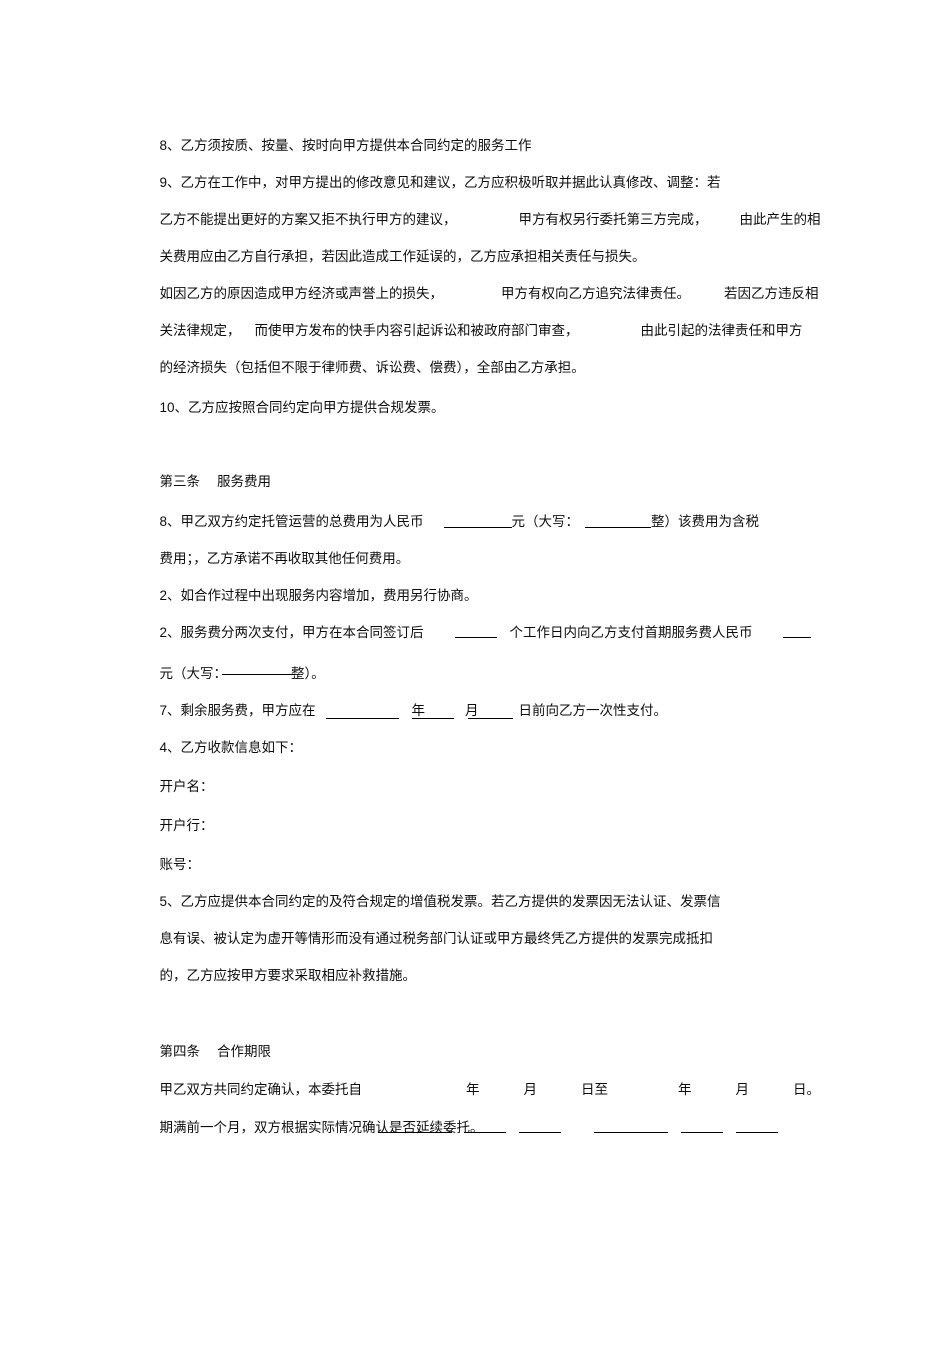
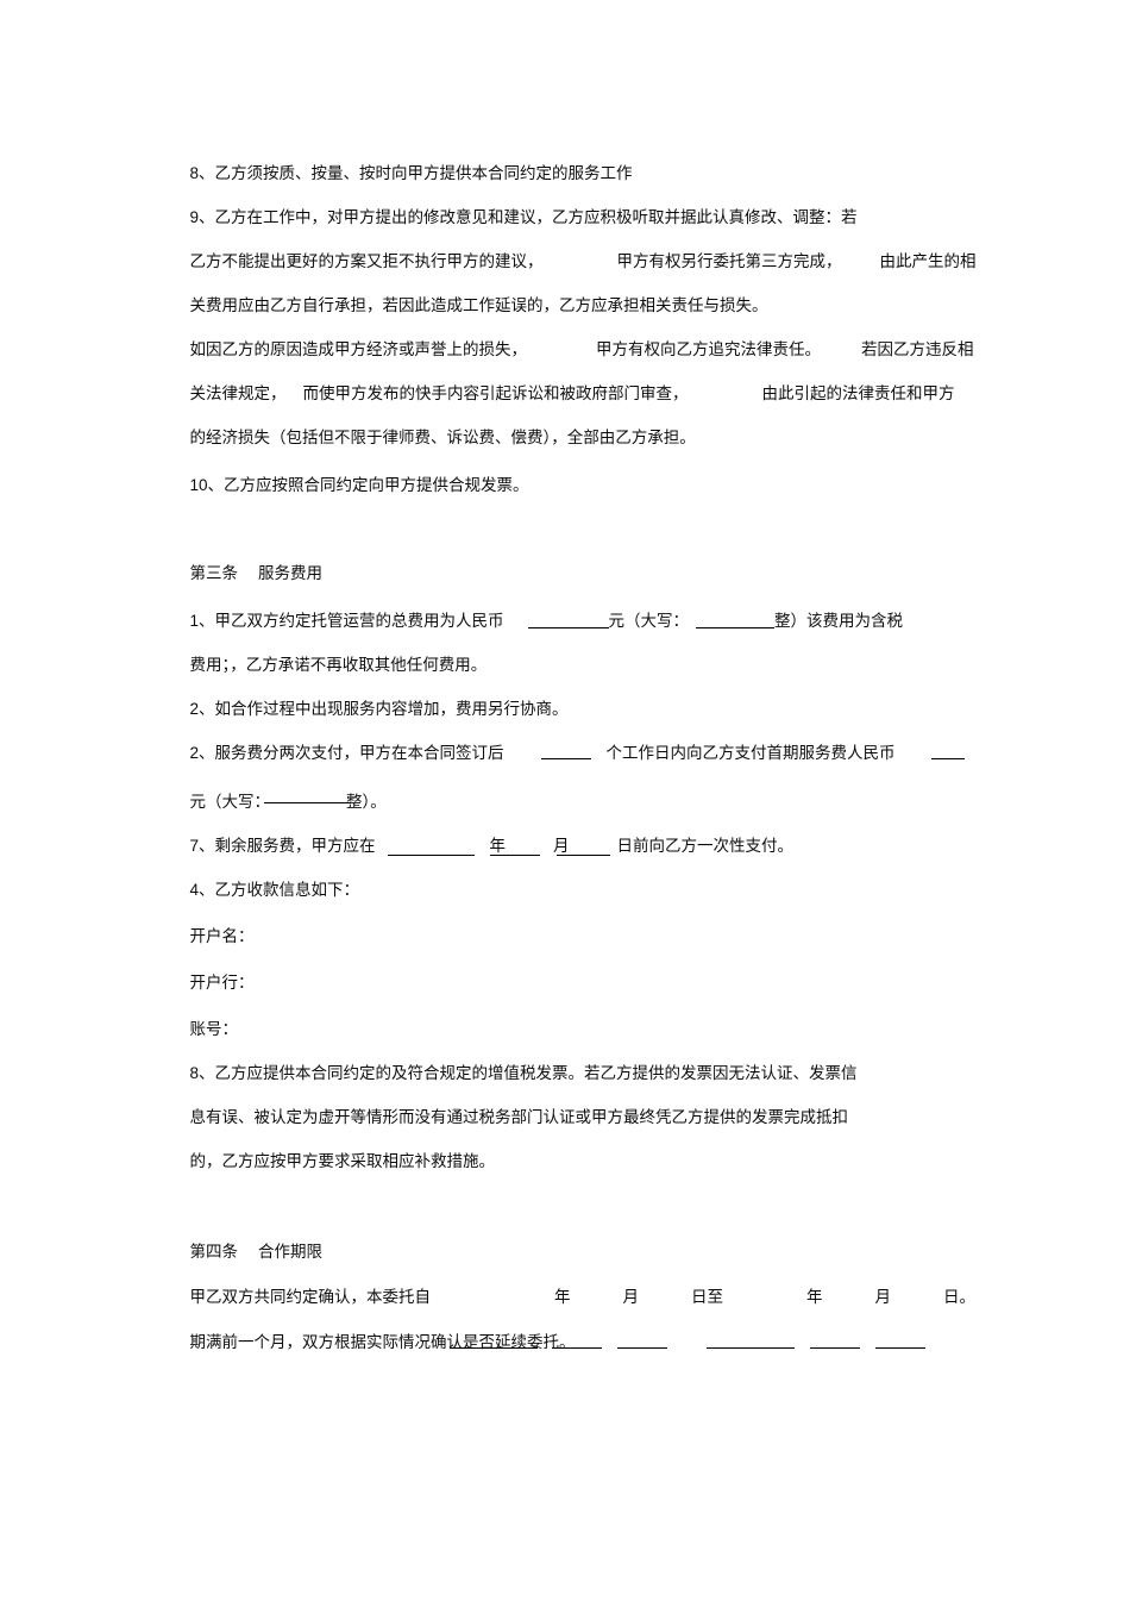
  8、乙方须按质、按量、按时向甲方提供本合同约定的服务工作
  9、乙方在工作中，对甲方提出的修改意见和建议，乙方应积极听取并据此认真修改、调整：若
  乙方不能提出更好的方案又拒不执行甲方的建议， 甲方有权另行委托第三方完成， 由此产生的相
  关费用应由乙方自行承担，若因此造成工作延误的，乙方应承担相关责任与损失。
  如因乙方的原因造成甲方经济或声誉上的损失， 甲方有权向乙方追究法律责任。 若因乙方违反相
  关法律规定， 而使甲方发布的快手内容引起诉讼和被政府部门审查， 由此引起的法律责任和甲方
  的经济损失（包括但不限于律师费、诉讼费、偿费），全部由乙方承担。
  10、乙方应按照合同约定向甲方提供合规发票。
  第三条 服务费用
- 8、甲乙双方约定托管运营的总费用为人民币 元（大写： 整）该费用为含税
+ 1、甲乙双方约定托管运营的总费用为人民币 元（大写： 整）该费用为含税
  费用；，乙方承诺不再收取其他任何费用。
  2、如合作过程中出现服务内容增加，费用另行协商。
  2、服务费分两次支付，甲方在本合同签订后 个工作日内向乙方支付首期服务费人民币
  元（大写： 整）。
  7、剩余服务费，甲方应在 年 月 日前向乙方一次性支付。
  4、乙方收款信息如下：
  开户名：
  开户行：
  账号：
- 5、乙方应提供本合同约定的及符合规定的增值税发票。若乙方提供的发票因无法认证、发票信
+ 8、乙方应提供本合同约定的及符合规定的增值税发票。若乙方提供的发票因无法认证、发票信
  息有误、被认定为虚开等情形而没有通过税务部门认证或甲方最终凭乙方提供的发票完成抵扣
  的，乙方应按甲方要求采取相应补救措施。
  第四条 合作期限
  甲乙双方共同约定确认，本委托自 年 月 日至 年 月 日。
  期满前一个月，双方根据实际情况确认是否延续委托。
